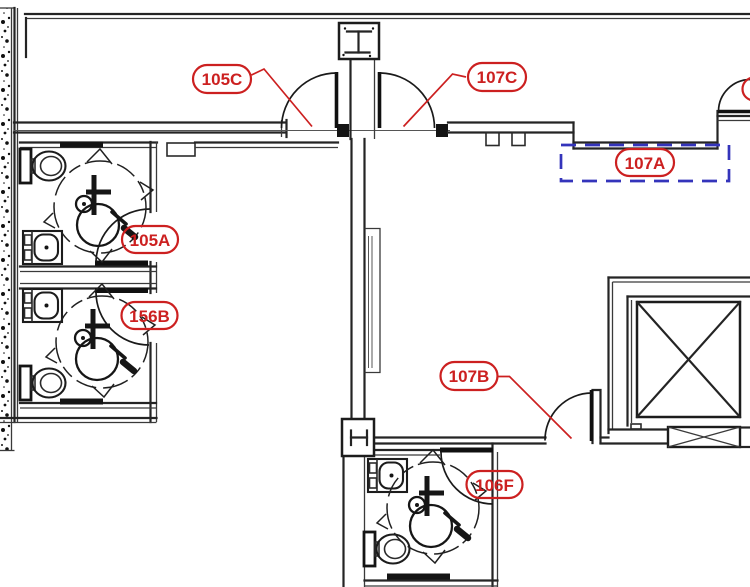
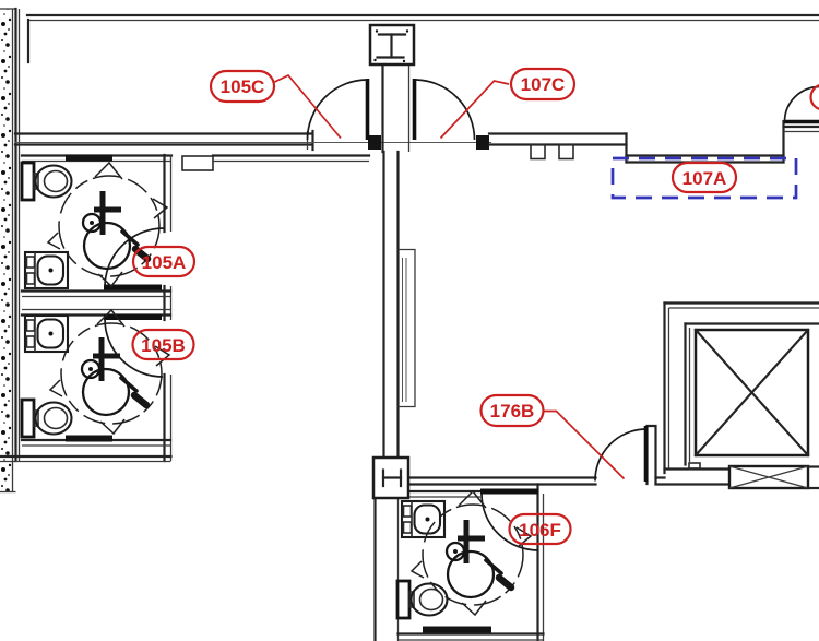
  105C
  107C
  105A
- 156B
+ 105B
  107A
- 107B
+ 176B
  106F
